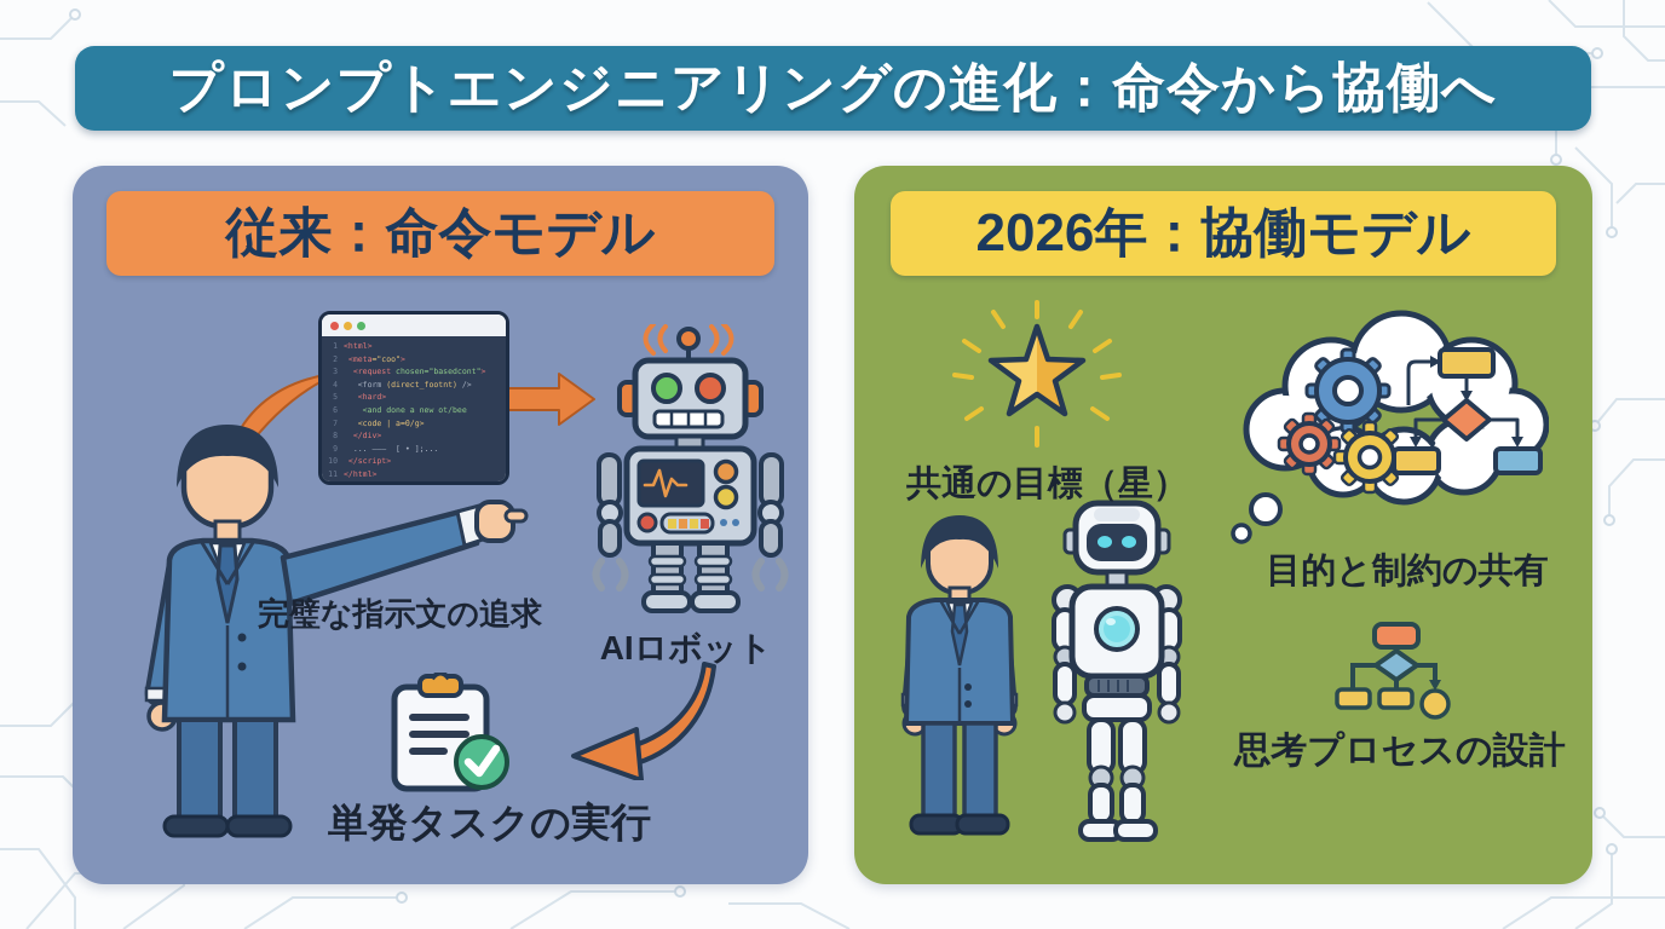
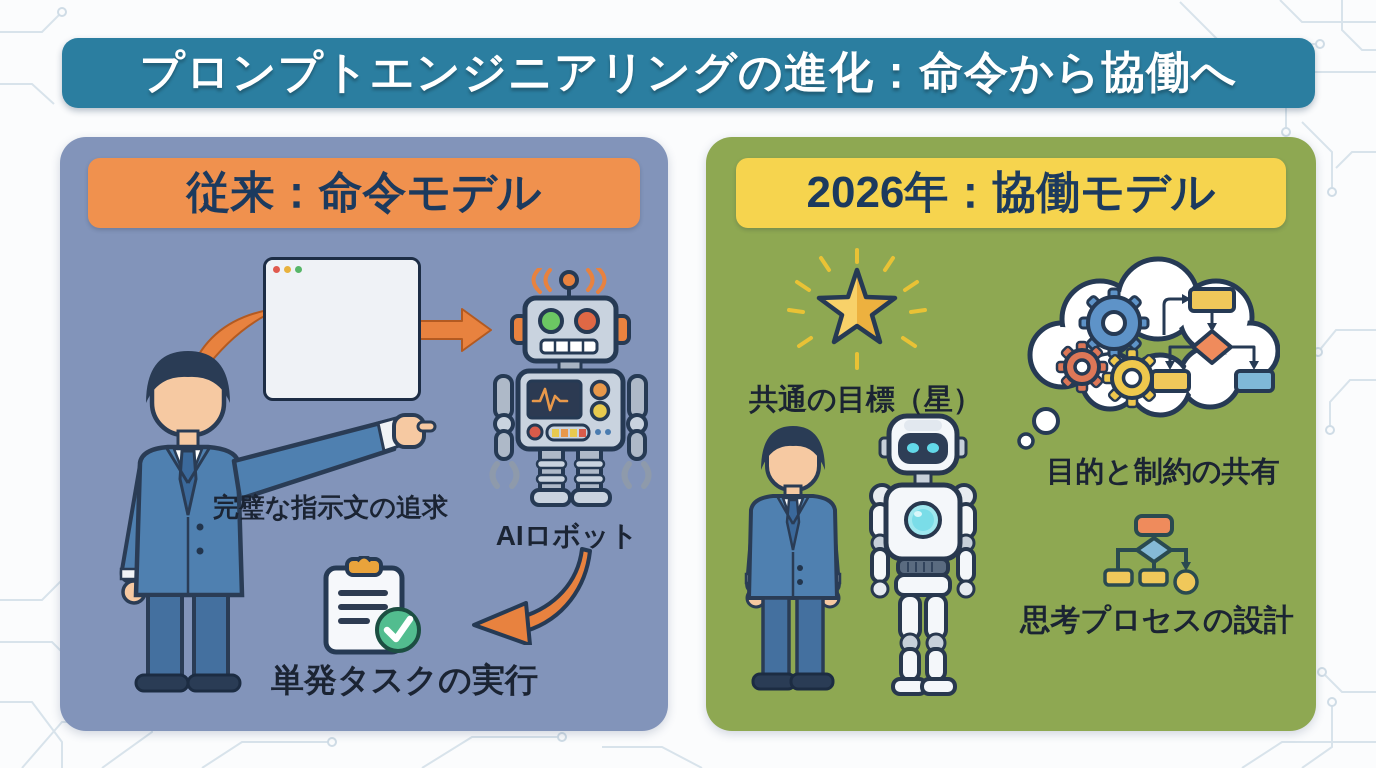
  プロンプトエンジニアリングの進化：命令から協働へ
  従来：命令モデル
  2026年：協働モデル
- 1 <html>
- 2 <meta="coo">
- 3 <request chosen="basedcont">
- 4 <form (direct_footnt) />
- 5 <hard>
- 6 <and done a new ot/bee
- 7 <code | a=0/g>
- 8 </div>
- 9 ... ——— [ • ];...
- 10 </script>
- 11 </html>
  完璧な指示文の追求
  AIロボット
  単発タスクの実行
  共通の目標（星）
  目的と制約の共有
  思考プロセスの設計
